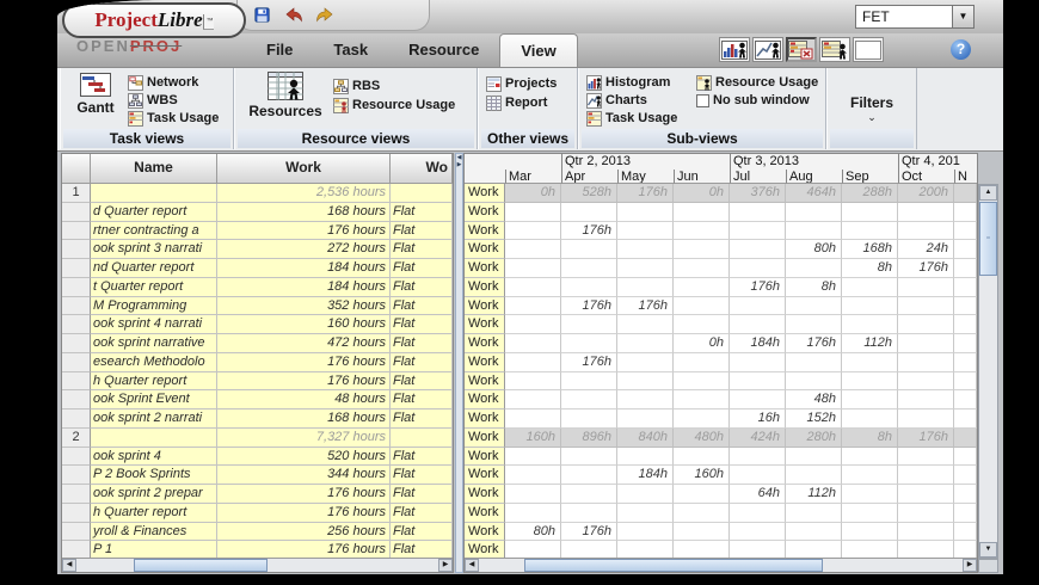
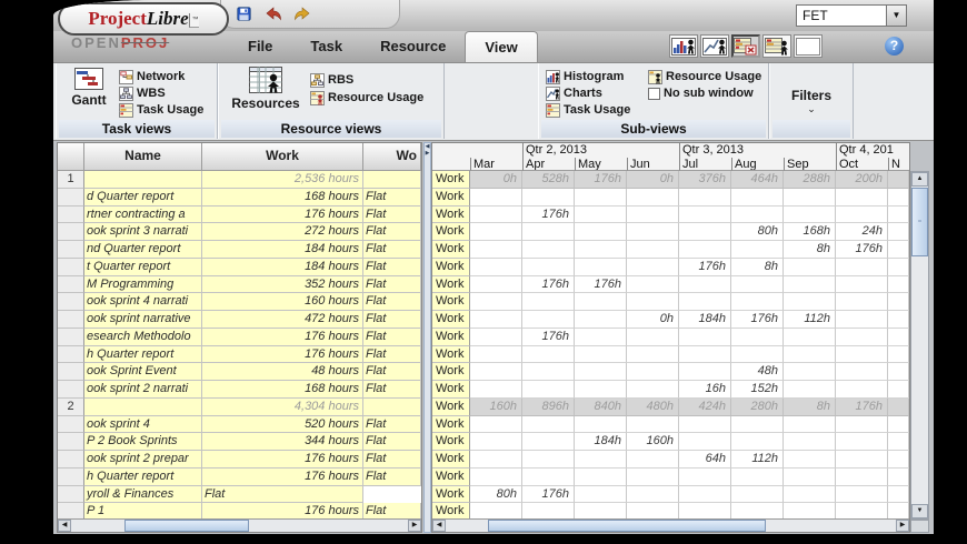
  FET
  ▼
  Project
  Libre
  OPENPROJ
  File
  Task
  Resource
  View
  ?
  Gantt
  Network
  WBS
  Task Usage
  Task views
  Resources
  RBS
  Resource Usage
  Resource views
- Projects
- Report
- Other views
  Histogram
  Charts
  Task Usage
  Resource Usage
  No sub window
  Sub-views
  Filters
  ⌄
  Name
  Work
  Wo
  1
  2,536 hours
  d Quarter report
  168 hours
  Flat
  rtner contracting a
  176 hours
  Flat
  ook sprint 3 narrati
  272 hours
  Flat
  nd Quarter report
  184 hours
  Flat
  t Quarter report
  184 hours
  Flat
  M Programming
  352 hours
  Flat
  ook sprint 4 narrati
  160 hours
  Flat
  ook sprint narrative
  472 hours
  Flat
  esearch Methodolo
  176 hours
  Flat
  h Quarter report
  176 hours
  Flat
  ook Sprint Event
  48 hours
  Flat
  ook sprint 2 narrati
  168 hours
  Flat
  2
- 7,327 hours
+ 4,304 hours
  ook sprint 4
  520 hours
  Flat
  P 2 Book Sprints
  344 hours
  Flat
  ook sprint 2 prepar
  176 hours
  Flat
  h Quarter report
  176 hours
  Flat
  yroll & Finances
- 256 hours
  Flat
  P 1
  176 hours
  Flat
  Qtr 2, 2013
  Qtr 3, 2013
  Qtr 4, 201
  Mar
  Apr
  May
  Jun
  Jul
  Aug
  Sep
  Oct
  N
  Work
  0h
  528h
  176h
  0h
  376h
  464h
  288h
  200h
  Work
  Work
  176h
  Work
  80h
  168h
  24h
  Work
  8h
  176h
  Work
  176h
  8h
  Work
  176h
  176h
  Work
  Work
  0h
  184h
  176h
  112h
  Work
  176h
  Work
  Work
  48h
  Work
  16h
  152h
  Work
  160h
  896h
  840h
  480h
  424h
  280h
  8h
  176h
  Work
  Work
  184h
  160h
  Work
  64h
  112h
  Work
  Work
  80h
  176h
  Work
